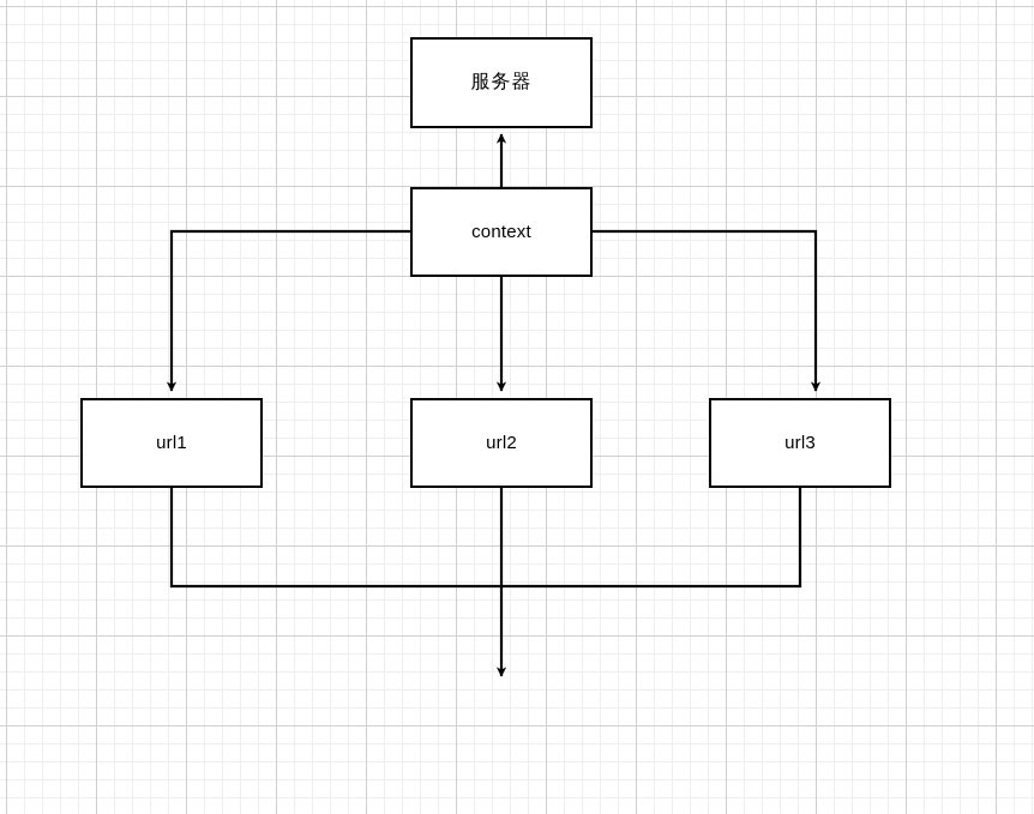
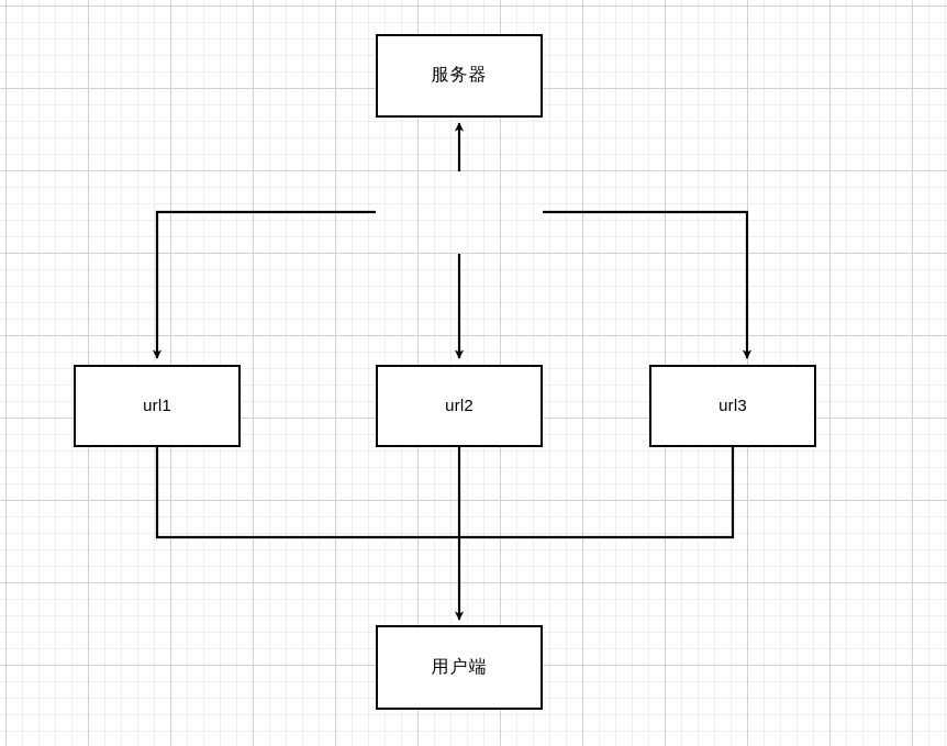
  服务器
- context
  url1
  url2
  url3
+ 用户端
